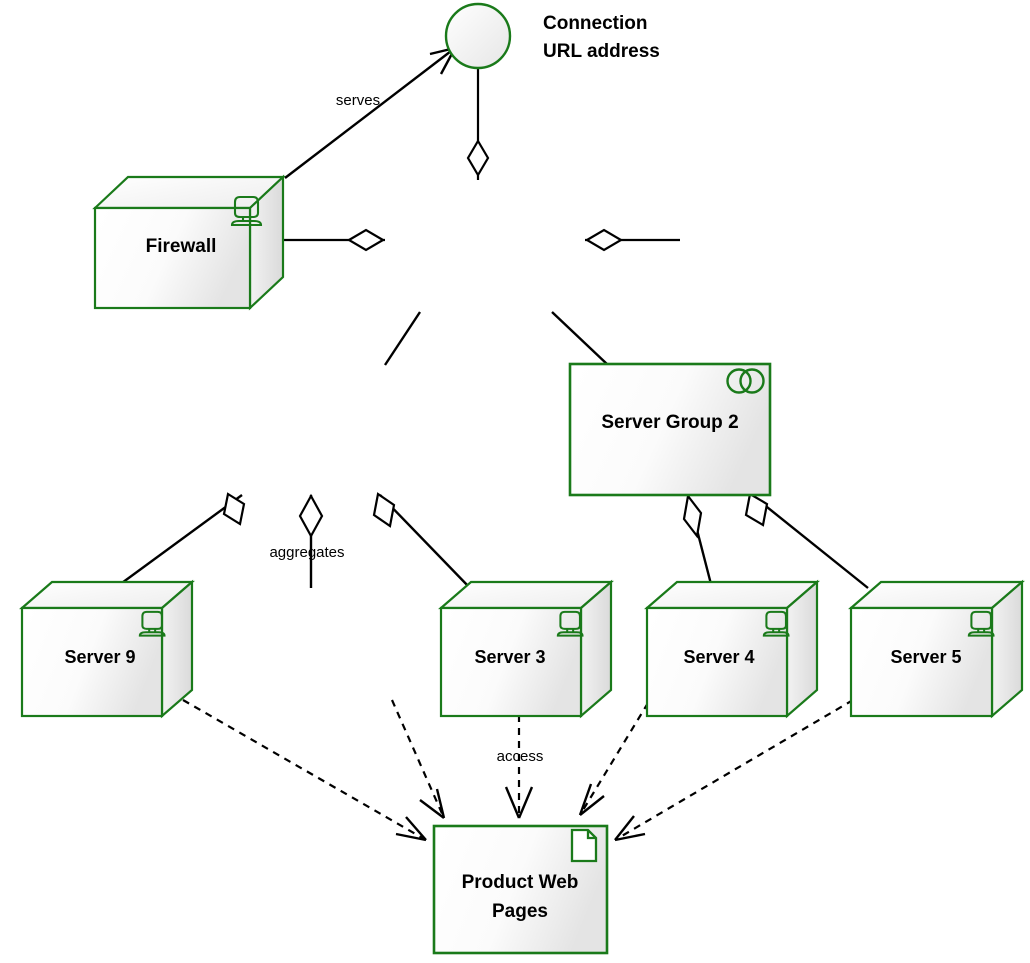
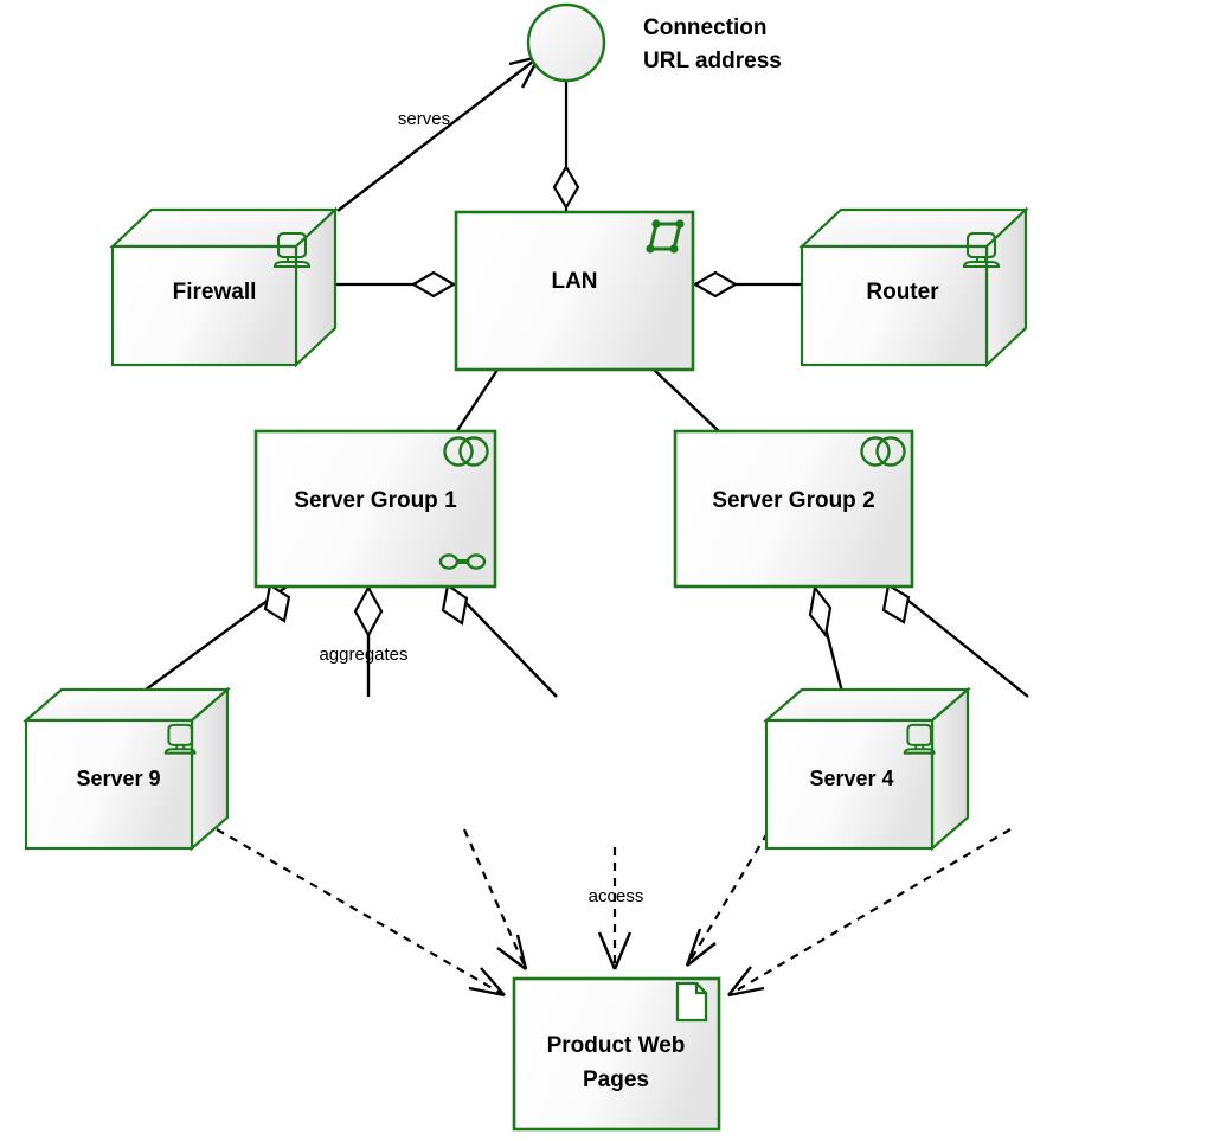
  serves
  aggregates
  access
  Connection
  URL address
  Firewall
+ LAN
+ Router
+ Server Group 1
  Server Group 2
  Server 9
- Server 3
  Server 4
- Server 5
  Product Web
  Pages
